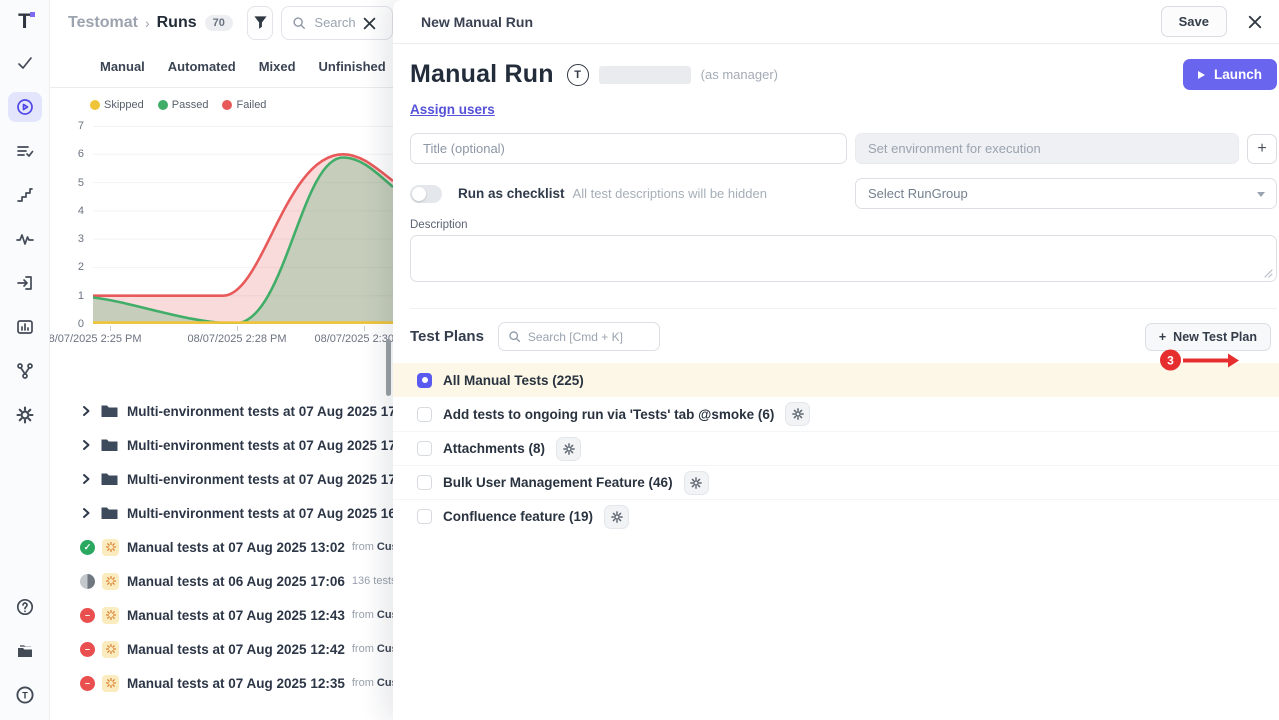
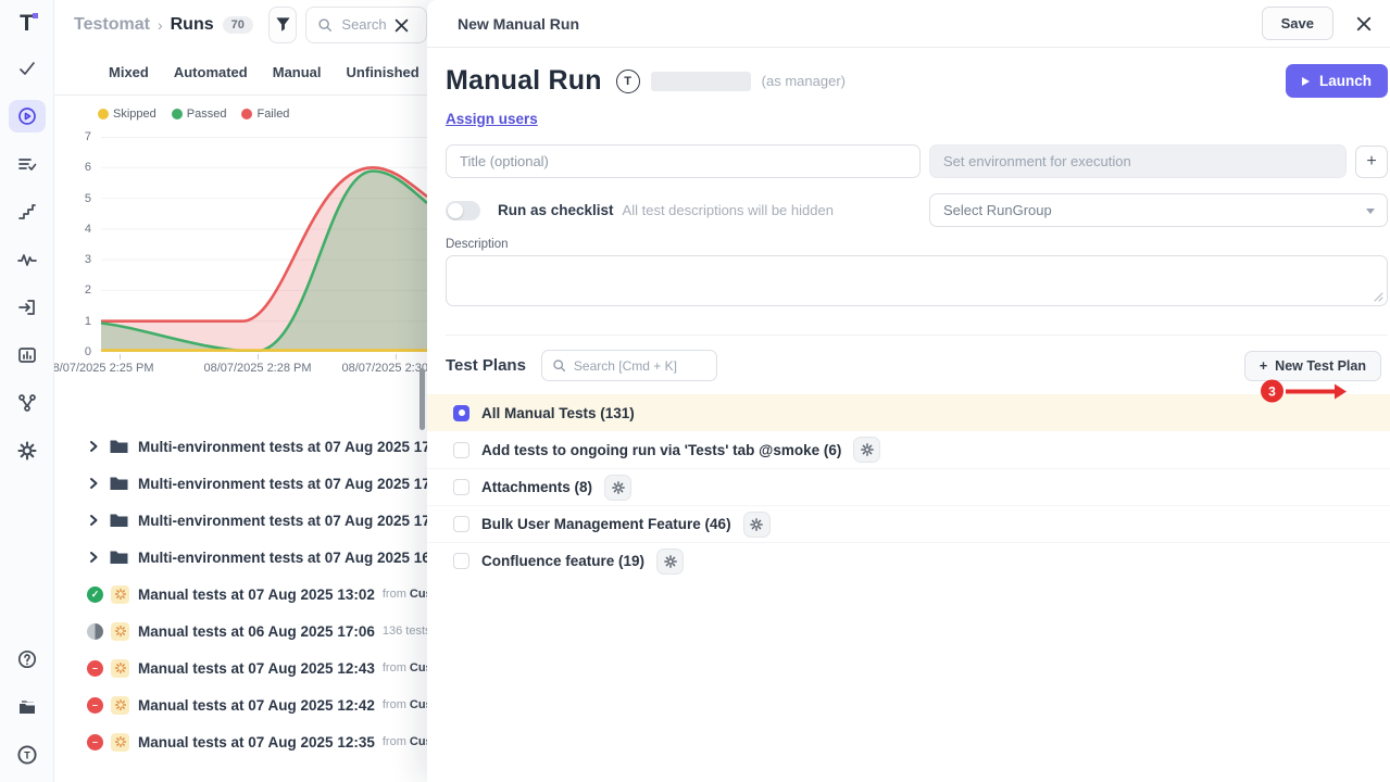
  T
  T
  Testomat
  ›
  Runs
  70
  Search
- Manual
+ Mixed
  Automated
- Mixed
+ Manual
  Unfinished
  Skipped
  Passed
  Failed
  7
  6
  5
  4
  3
  2
  1
  0
  8/07/2025 2:25 PM
  08/07/2025 2:28 PM
  08/07/2025 2:30
  Multi-environment tests at 07 Aug 2025 1
  Multi-environment tests at 07 Aug 2025 1
  Multi-environment tests at 07 Aug 2025 1
  Multi-environment tests at 07 Aug 2025 1
  ✓
  Manual tests at 07 Aug 2025 13:02
  Manual tests at 06 Aug 2025 17:06
  136 test
  –
  Manual tests at 07 Aug 2025 12:43
  –
  Manual tests at 07 Aug 2025 12:42
  –
  Manual tests at 07 Aug 2025 12:35
  New Manual Run
  Save
  Manual Run
  T
  (as manager)
  Launch
  Assign users
  Title (optional)
  Set environment for execution
  +
  3
  Run as checklist
  All test descriptions will be hidden
  Select RunGroup
  Description
  Test Plans
  Search [Cmd + K]
  +
  New Test Plan
- All Manual Tests (225)
+ All Manual Tests (131)
  Add tests to ongoing run via 'Tests' tab @smoke (6)
  Attachments (8)
  Bulk User Management Feature (46)
  Confluence feature (19)
